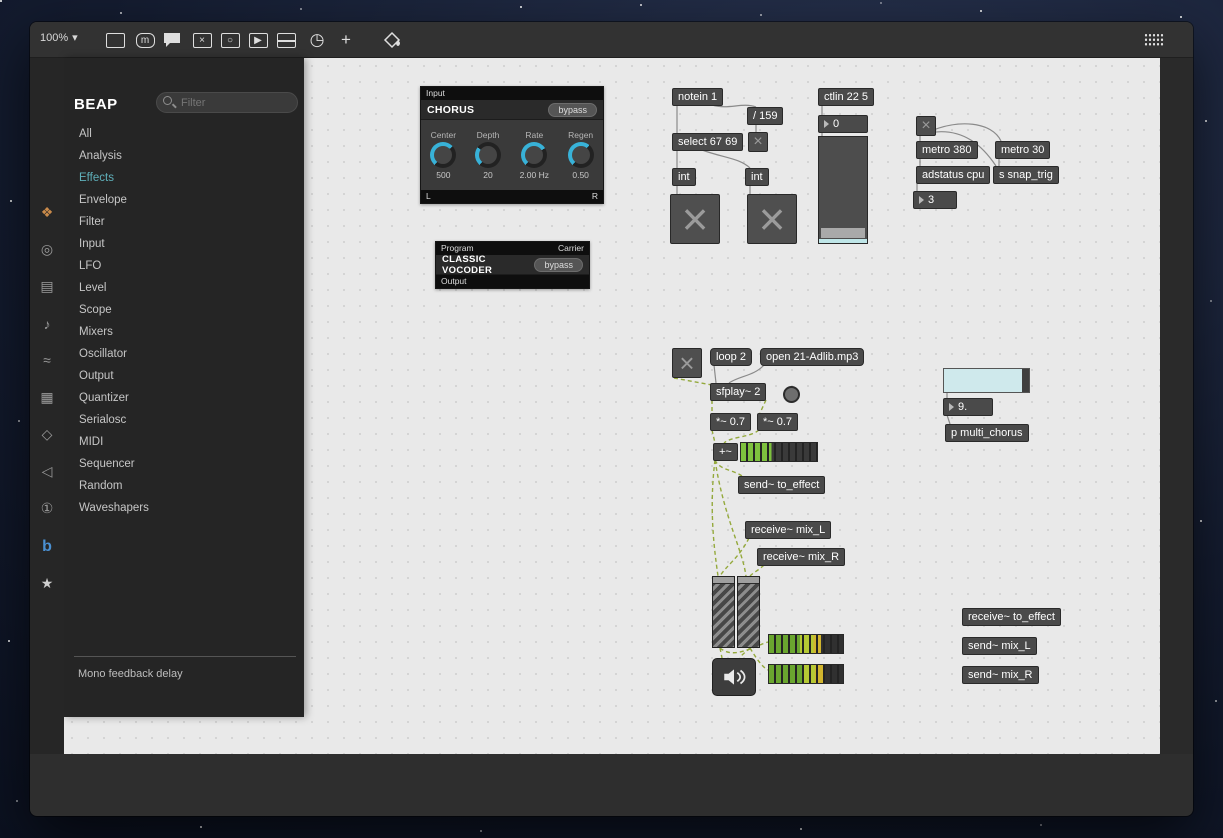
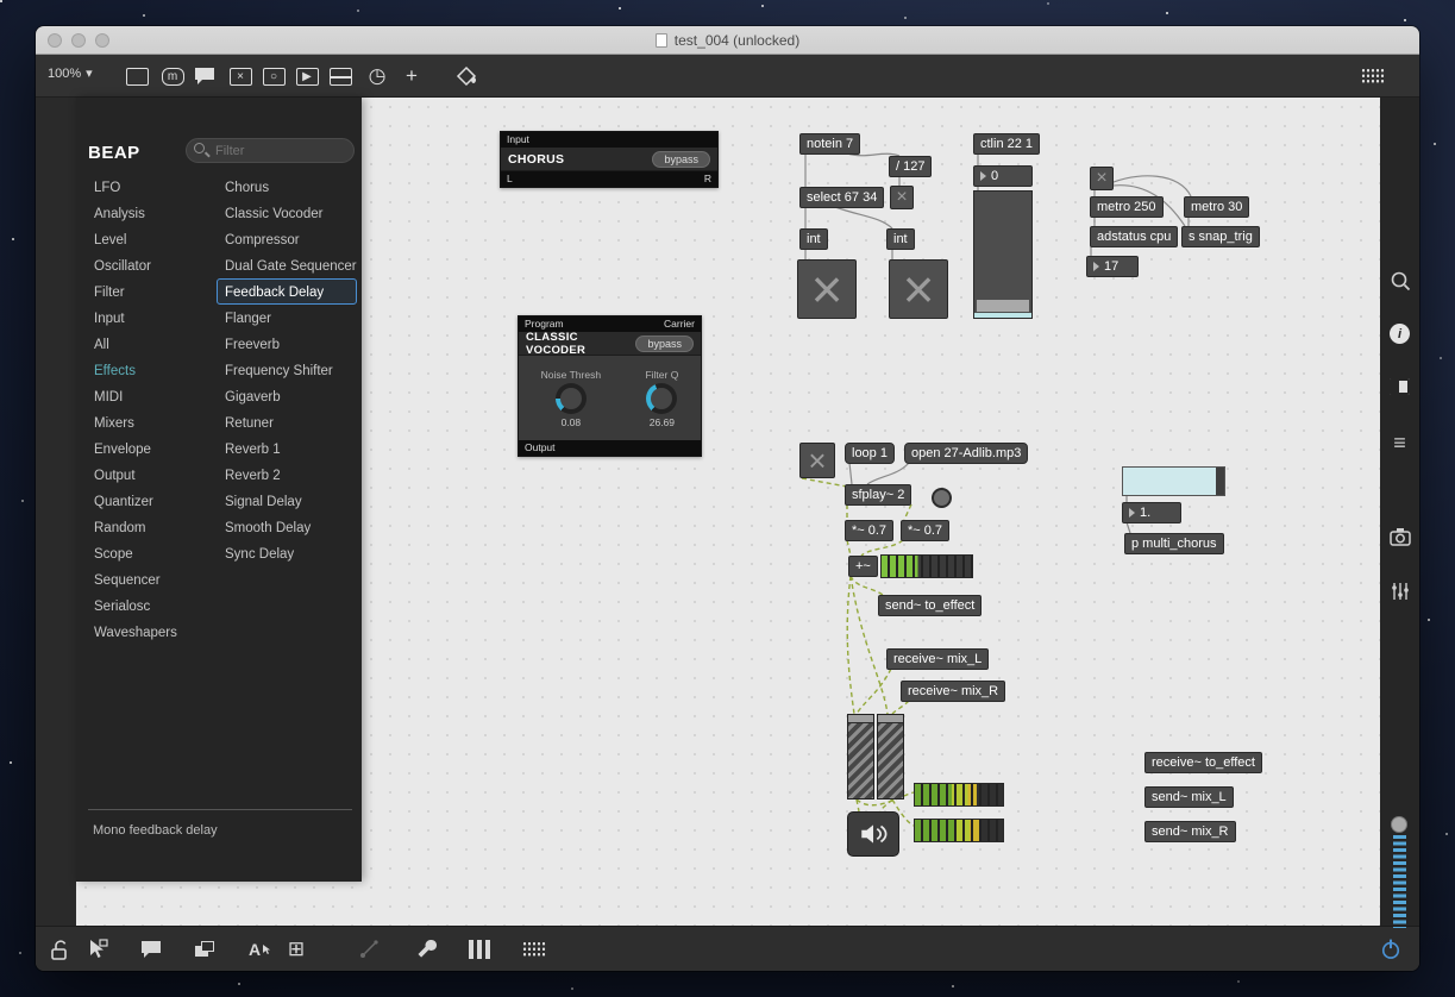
+ test_004 (unlocked)
  100%
  ▾
  m
  ×
  ○
  ▶
  ◷
  +
- ❖
- ◎
- ▤
- ♪
- ≈
- ▦
- ◇
- ◁
- ①
- b
- ★
  Input
  CHORUS
  bypass
- Center
- 500
- Depth
- 20
- Rate
- 2.00 Hz
- Regen
- 0.50
  L
  R
  Program
  Carrier
  CLASSIC VOCODER
  bypass
+ Noise Thresh
+ 0.08
+ Filter Q
+ 26.69
  Output
- notein 1
+ notein 7
- / 159
+ / 127
- select 67 69
+ select 67 34
  ×
  int
  int
  ×
  ×
- ctlin 22 5
+ ctlin 22 1
  0
  ×
- metro 380
+ metro 250
  metro 30
  adstatus cpu
  s snap_trig
- 3
+ 17
  ×
- loop 2
+ loop 1
- open 21-Adlib.mp3
+ open 27-Adlib.mp3
  sfplay~ 2
  *~ 0.7
  *~ 0.7
  +~
  send~ to_effect
  receive~ mix_L
  receive~ mix_R
- 9.
+ 1.
  p multi_chorus
  receive~ to_effect
  send~ mix_L
  send~ mix_R
  BEAP
  Filter
- All
+ LFO
  Analysis
- Effects
+ Level
- Envelope
+ Oscillator
  Filter
  Input
- LFO
+ All
- Level
+ Effects
- Scope
+ MIDI
  Mixers
- Oscillator
+ Envelope
  Output
  Quantizer
- Serialosc
+ Random
- MIDI
+ Scope
  Sequencer
- Random
+ Serialosc
  Waveshapers
+ Chorus
+ Classic Vocoder
+ Compressor
+ Dual Gate Sequencer
+ Feedback Delay
+ Flanger
+ Freeverb
+ Frequency Shifter
+ Gigaverb
+ Retuner
+ Reverb 1
+ Reverb 2
+ Signal Delay
+ Smooth Delay
+ Sync Delay
  Mono feedback delay
+ i
+ ≡
+ A
+ ⊞
